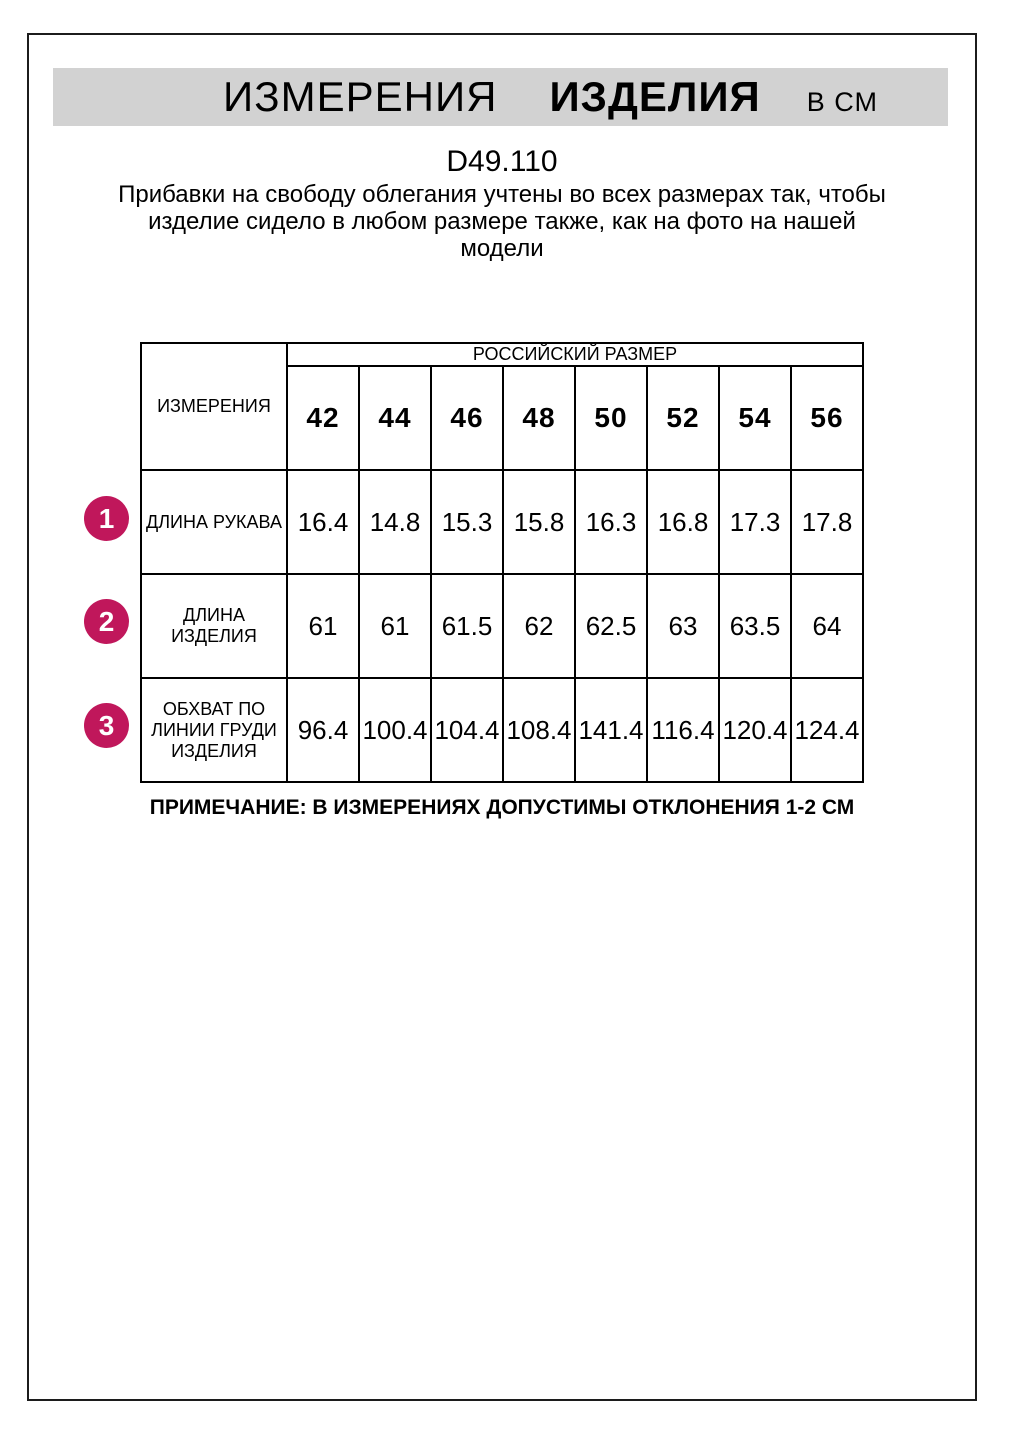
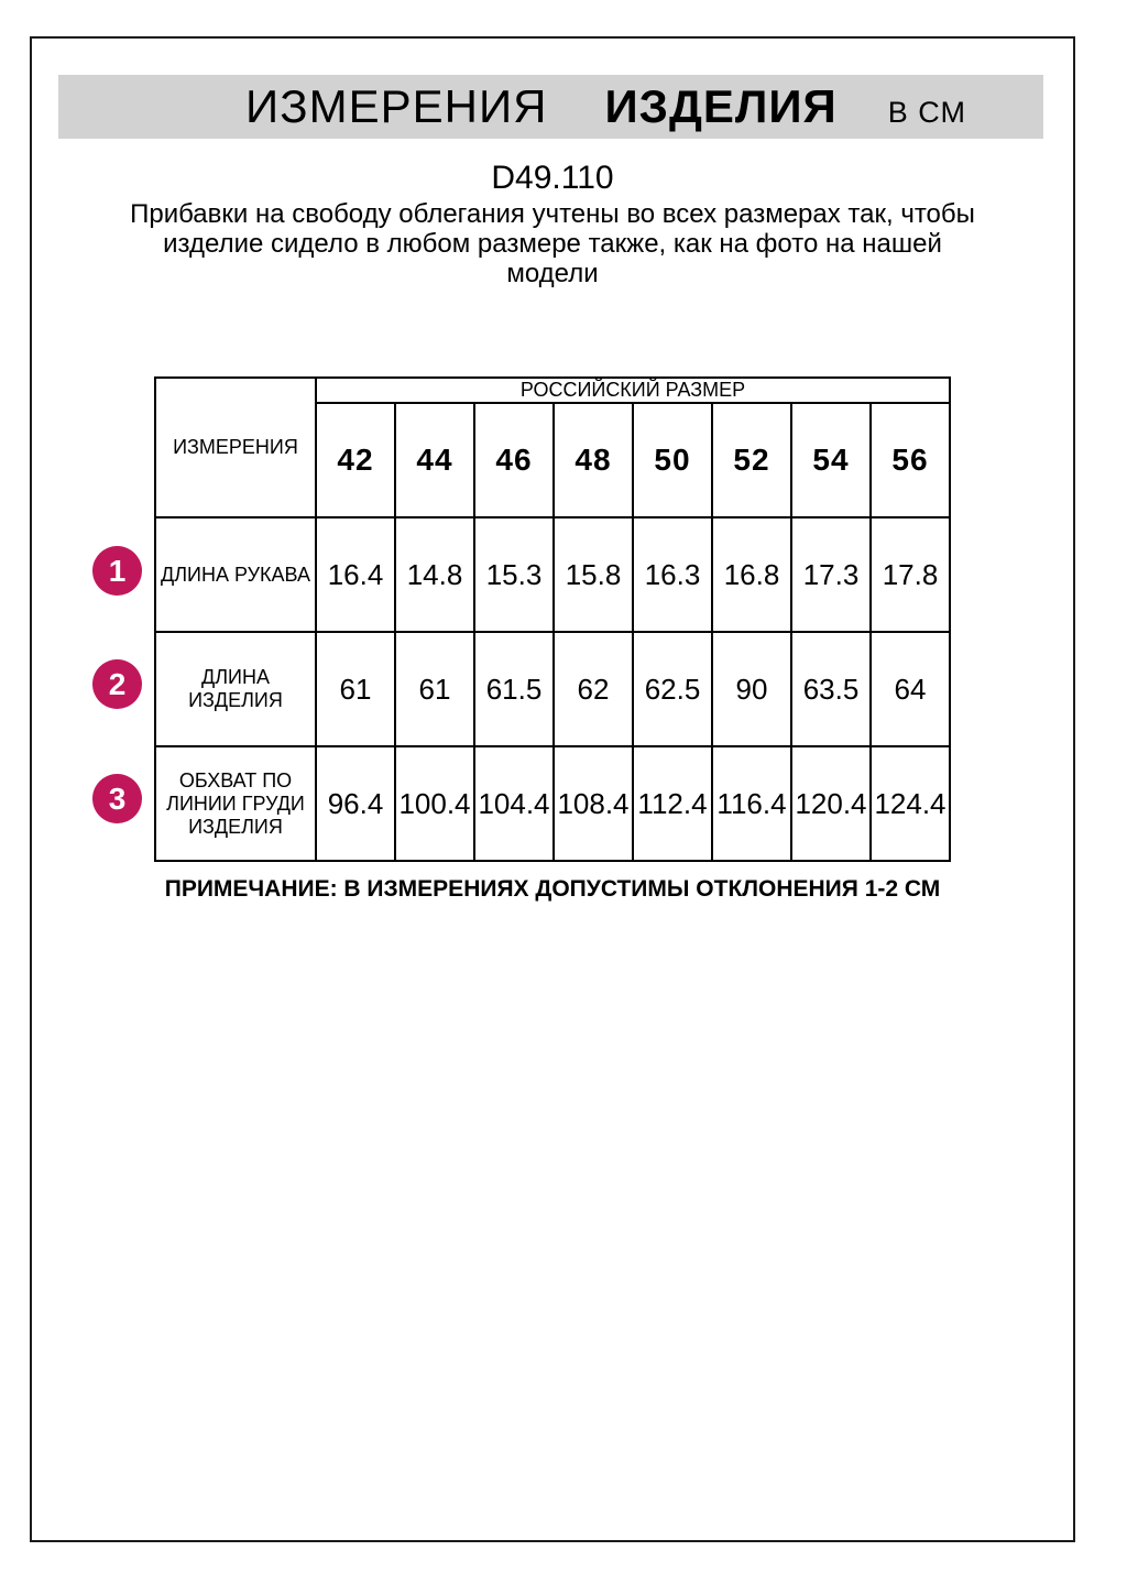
  ИЗМЕРЕНИЯ ИЗДЕЛИЯ В СМ
  D49.110
  Прибавки на свободу облегания учтены во всех размерах так, чтобы
  изделие сидело в любом размере также, как на фото на нашей
  модели
  ИЗМЕРЕНИЯ	РОССИЙСКИЙ РАЗМЕР
  42	44	46	48	50	52	54	56
  ДЛИНА РУКАВА	16.4	14.8	15.3	15.8	16.3	16.8	17.3	17.8
- ДЛИНА ИЗДЕЛИЯ	61	61	61.5	62	62.5	63	63.5	64
+ ДЛИНА ИЗДЕЛИЯ	61	61	61.5	62	62.5	90	63.5	64
- ОБХВАТ ПО ЛИНИИ ГРУДИ ИЗДЕЛИЯ	96.4	100.4	104.4	108.4	141.4	116.4	120.4	124.4
+ ОБХВАТ ПО ЛИНИИ ГРУДИ ИЗДЕЛИЯ	96.4	100.4	104.4	108.4	112.4	116.4	120.4	124.4
  1
  2
  3
  ПРИМЕЧАНИЕ: В ИЗМЕРЕНИЯХ ДОПУСТИМЫ ОТКЛОНЕНИЯ 1-2 СМ
